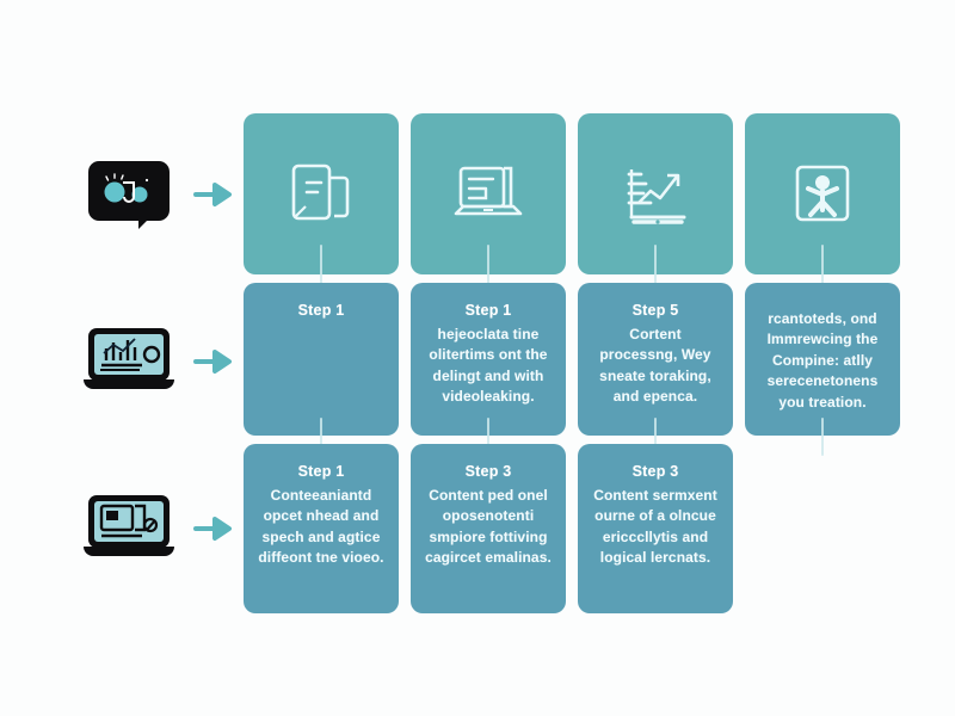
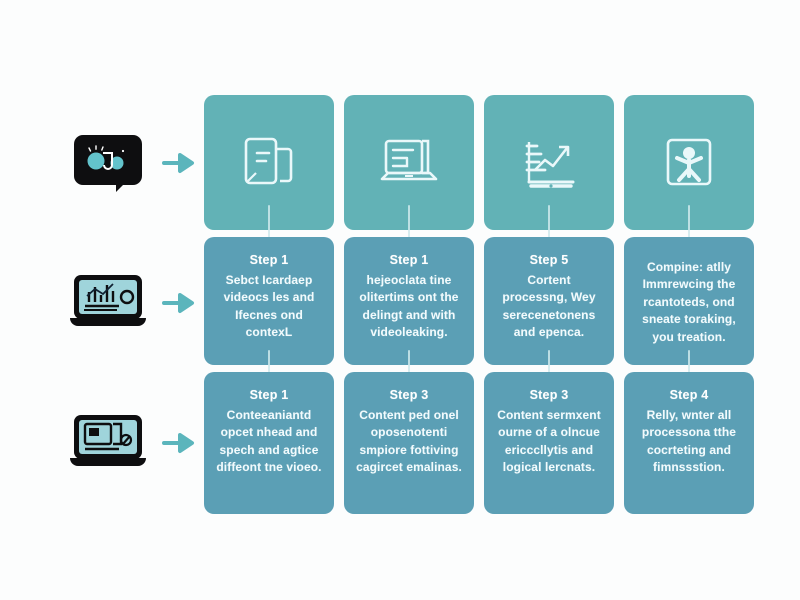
  Step 1
+ Sebct Icardaep
+ videocs les and
+ Ifecnes ond
+ contexL
  Step 1
  hejeoclata tine
  olitertims ont the
  delingt and with
  videoleaking.
  Step 5
  Cortent
  processng, Wey
- sneate toraking,
+ serecenetonens
  and epenca.
- rcantoteds, ond
+ Compine: atlly
  Immrewcing the
- Compine: atlly
+ rcantoteds, ond
- serecenetonens
+ sneate toraking,
  you treation.
  Step 1
  Conteeaniantd
  opcet nhead and
  spech and agtice
  diffeont tne vioeo.
  Step 3
  Content ped onel
  oposenotenti
  smpiore fottiving
  cagircet emalinas.
  Step 3
  Content sermxent
  ourne of a olncue
  ericccllytis and
  logical lercnats.
+ Step 4
+ Relly, wnter all
+ processona tthe
+ cocrteting and
+ fimnssstion.
